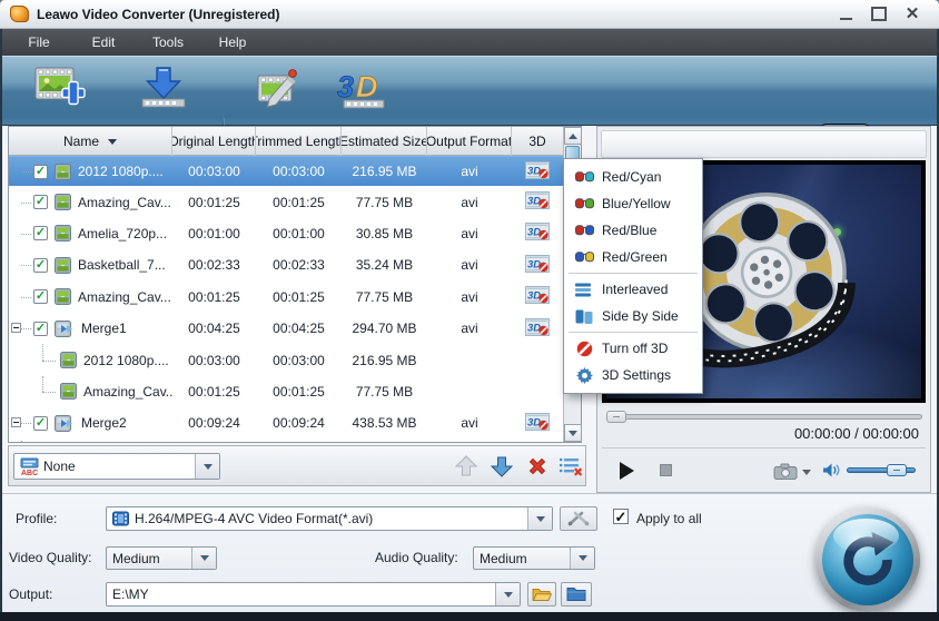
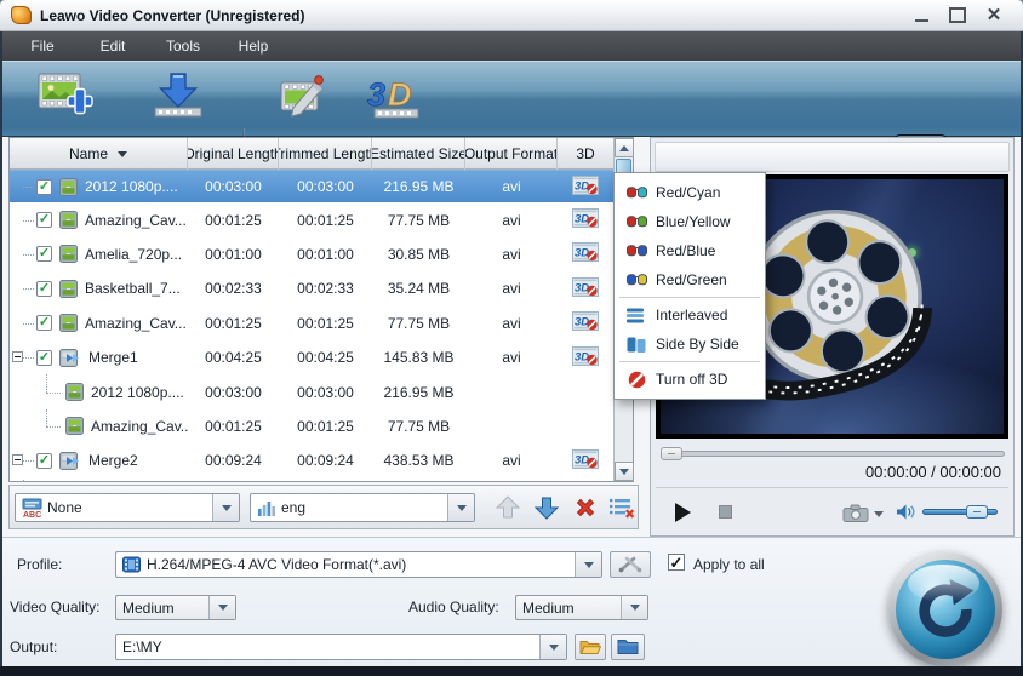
  Leawo Video Converter (Unregistered)
  ✕
  File
  Edit
  Tools
  Help
  3
  D
  Name
  Original Lengt
  rimmed Lengt
  Estimated Size
  Output Format
  3D
  ✓
  2012 1080p....
  00:03:00
  00:03:00
  216.95 MB
  avi
  3D
  ✓
  Amazing_Cav...
  00:01:25
  00:01:25
  77.75 MB
  avi
  3D
  ✓
  Amelia_720p...
  00:01:00
  00:01:00
  30.85 MB
  avi
  3D
  ✓
  Basketball_7...
  00:02:33
  00:02:33
  35.24 MB
  avi
  3D
  ✓
  Amazing_Cav...
  00:01:25
  00:01:25
  77.75 MB
  avi
  3D
  ✓
  Merge1
  00:04:25
  00:04:25
- 294.70 MB
+ 145.83 MB
  avi
  3D
  2012 1080p....
  00:03:00
  00:03:00
  216.95 MB
  Amazing_Cav..
  00:01:25
  00:01:25
  77.75 MB
  ✓
  Merge2
  00:09:24
  00:09:24
  438.53 MB
  avi
  3D
  None
+ eng
  00:00:00 / 00:00:00
  Red/Cyan
  Blue/Yellow
  Red/Blue
  Red/Green
  Interleaved
  Side By Side
  Turn off 3D
- 3D Settings
  Profile:
  H.264/MPEG-4 AVC Video Format(*.avi)
  ✓
  Apply to all
  Video Quality:
  Medium
  Audio Quality:
  Medium
  Output:
  E:\MY
